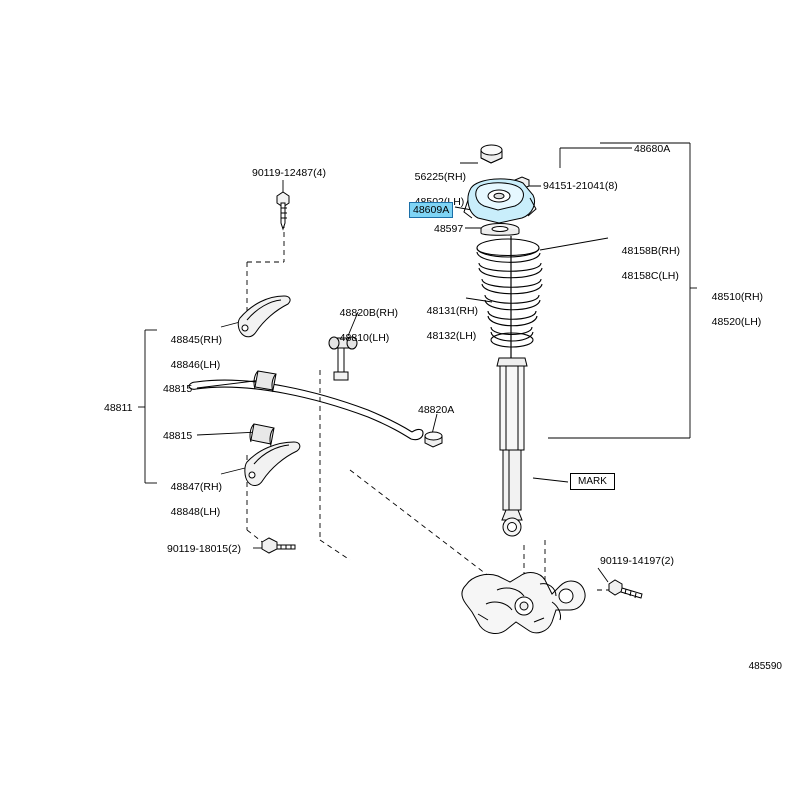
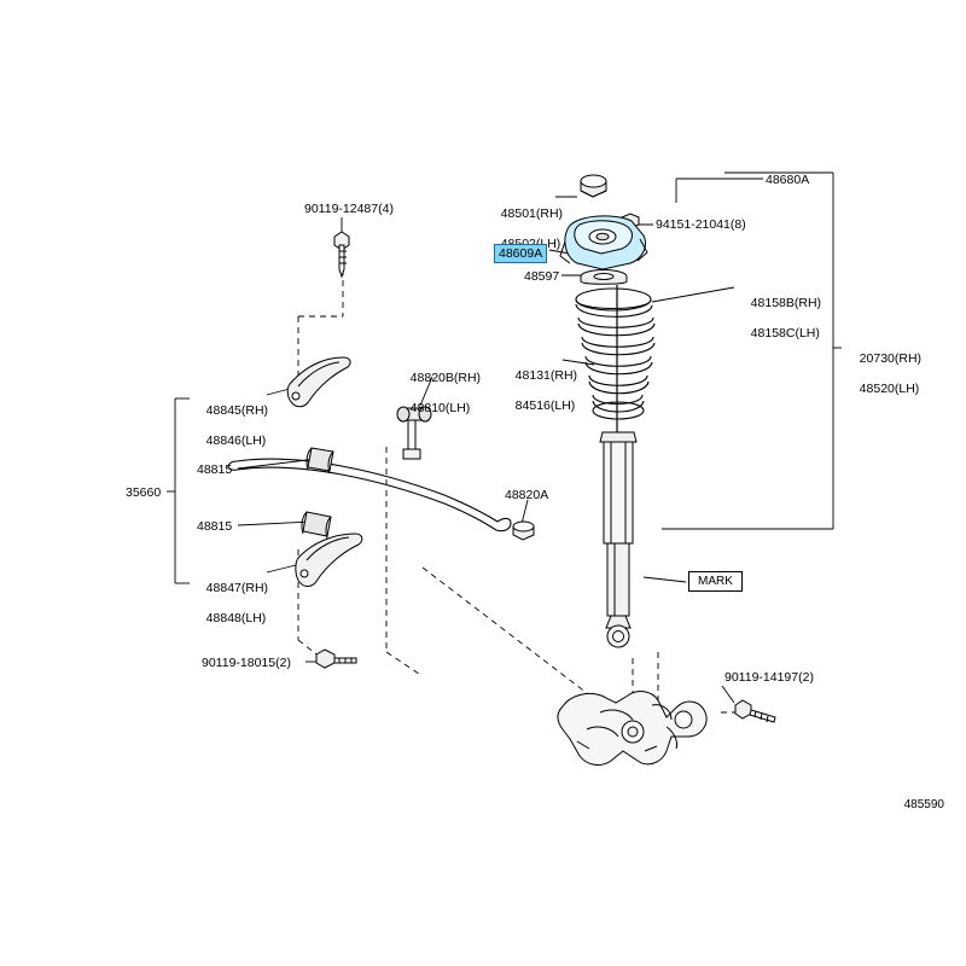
  90119-12487(4)
- 56225(RH)
+ 48501(RH)
  48680A
  94151-21041(8)
  48609A
  48597
  48158B(RH)
  48158C(LH)
- 48510(RH)
+ 20730(RH)
  48520(LH)
  48131(RH)
- 48132(LH)
+ 84516(LH)
  48820B(RH)
  48810(LH)
  48845(RH)
  48846(LH)
  48815
- 48811
+ 35660
  48820A
  48815
  48847(RH)
  48848(LH)
  90119-18015(2)
  90119-14197(2)
  MARK
  485590
